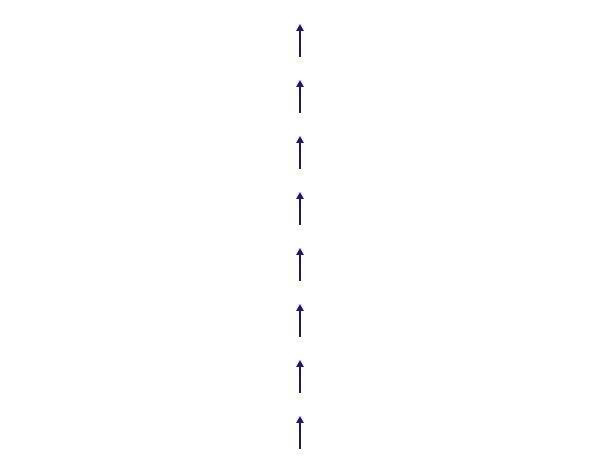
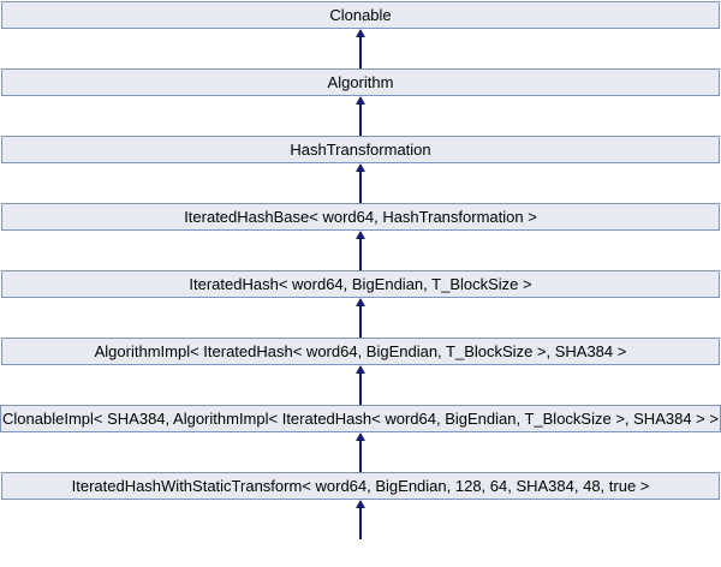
+ Clonable
+ Algorithm
+ HashTransformation
+ IteratedHashBase< word64, HashTransformation >
+ IteratedHash< word64, BigEndian, T_BlockSize >
+ AlgorithmImpl< IteratedHash< word64, BigEndian, T_BlockSize >, SHA384 >
+ ClonableImpl< SHA384, AlgorithmImpl< IteratedHash< word64, BigEndian, T_BlockSize >, SHA384 > >
+ IteratedHashWithStaticTransform< word64, BigEndian, 128, 64, SHA384, 48, true >
